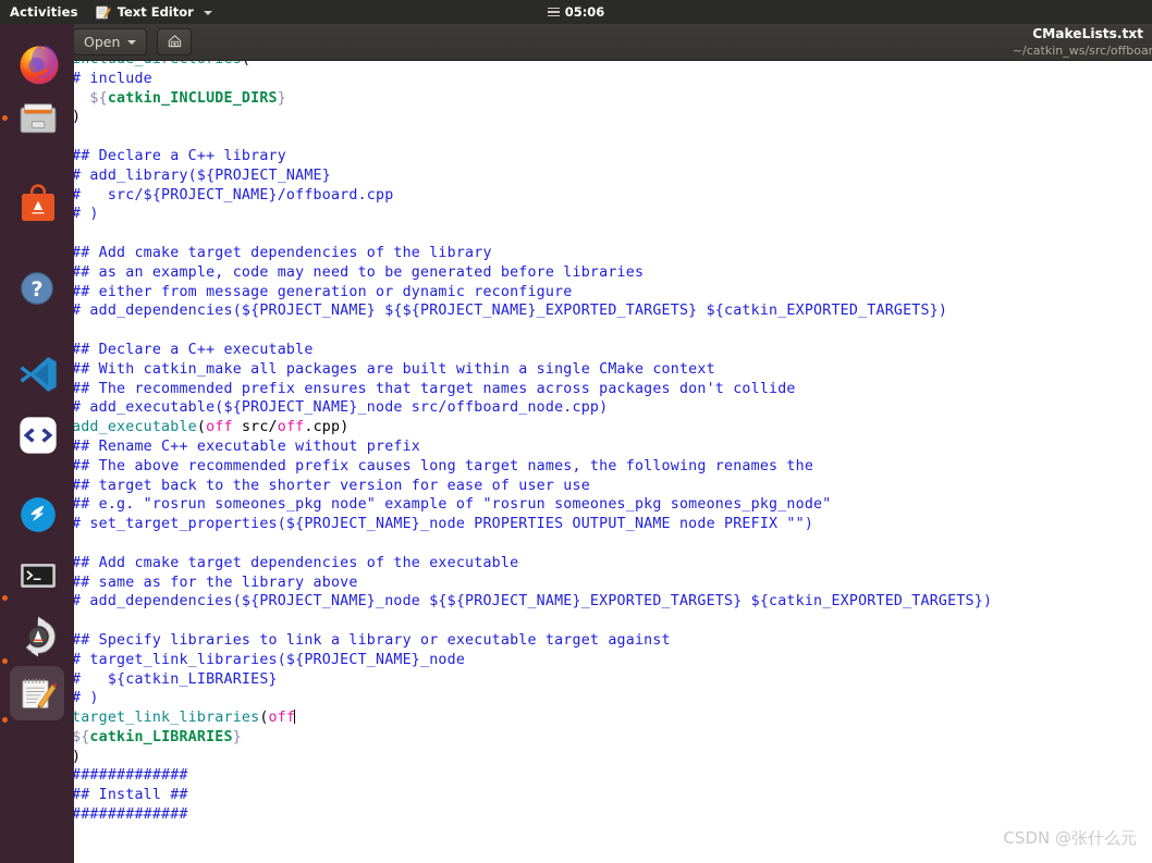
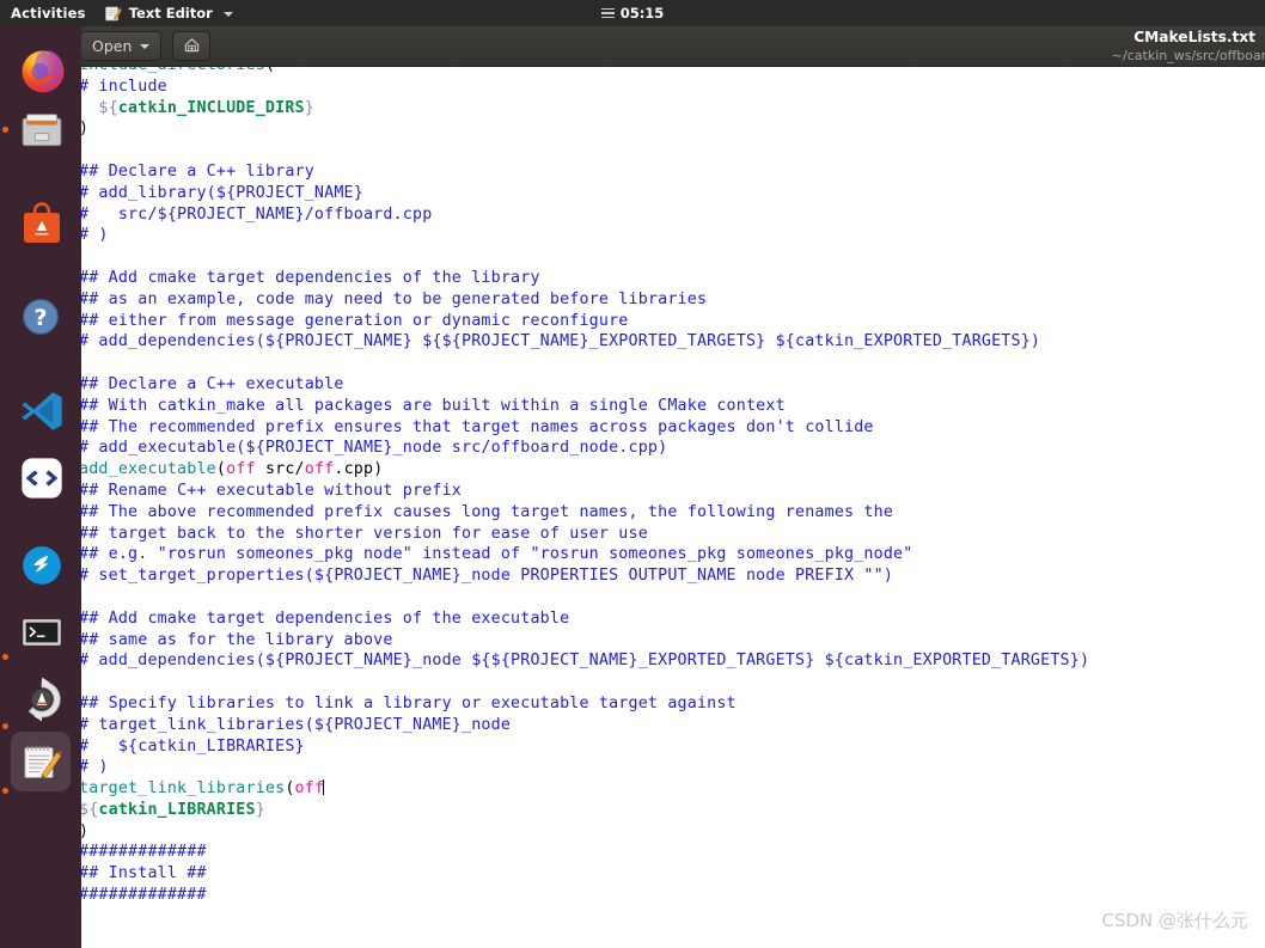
  Activities
  Text Editor
- 05:06
+ 05:15
  ?
  Open
  CMakeLists.txt
  ~/catkin_ws/src/offboar
- # include ${catkin_INCLUDE_DIRS} ) ## Declare a C++ library # add_library(${PROJECT_NAME} # src/${PROJECT_NAME}/offboard.cpp # ) ## Add cmake target dependencies of the library ## as an example, code may need to be generated before libraries ## either from message generation or dynamic reconfigure # add_dependencies(${PROJECT_NAME} ${${PROJECT_NAME}_EXPORTED_TARGETS} ${catkin_EXPORTED_TARGETS}) ## Declare a C++ executable ## With catkin_make all packages are built within a single CMake context ## The recommended prefix ensures that target names across packages don't collide # add_executable(${PROJECT_NAME}_node src/offboard_node.cpp) add_executable(off src/off.cpp) ## Rename C++ executable without prefix ## The above recommended prefix causes long target names, the following renames the ## target back to the shorter version for ease of user use ## e.g. "rosrun someones_pkg node" example of "rosrun someones_pkg someones_pkg_node" # set_target_properties(${PROJECT_NAME}_node PROPERTIES OUTPUT_NAME node PREFIX "") ## Add cmake target dependencies of the executable ## same as for the library above # add_dependencies(${PROJECT_NAME}_node ${${PROJECT_NAME}_EXPORTED_TARGETS} ${catkin_EXPORTED_TARGETS}) ## Specify libraries to link a library or executable target against # target_link_libraries(${PROJECT_NAME}_node # ${catkin_LIBRARIES} # ) target_link_libraries(off ${catkin_LIBRARIES} ) ############# ## Install ## #############
+ # include ${catkin_INCLUDE_DIRS} ) ## Declare a C++ library # add_library(${PROJECT_NAME} # src/${PROJECT_NAME}/offboard.cpp # ) ## Add cmake target dependencies of the library ## as an example, code may need to be generated before libraries ## either from message generation or dynamic reconfigure # add_dependencies(${PROJECT_NAME} ${${PROJECT_NAME}_EXPORTED_TARGETS} ${catkin_EXPORTED_TARGETS}) ## Declare a C++ executable ## With catkin_make all packages are built within a single CMake context ## The recommended prefix ensures that target names across packages don't collide # add_executable(${PROJECT_NAME}_node src/offboard_node.cpp) add_executable(off src/off.cpp) ## Rename C++ executable without prefix ## The above recommended prefix causes long target names, the following renames the ## target back to the shorter version for ease of user use ## e.g. "rosrun someones_pkg node" instead of "rosrun someones_pkg someones_pkg_node" # set_target_properties(${PROJECT_NAME}_node PROPERTIES OUTPUT_NAME node PREFIX "") ## Add cmake target dependencies of the executable ## same as for the library above # add_dependencies(${PROJECT_NAME}_node ${${PROJECT_NAME}_EXPORTED_TARGETS} ${catkin_EXPORTED_TARGETS}) ## Specify libraries to link a library or executable target against # target_link_libraries(${PROJECT_NAME}_node # ${catkin_LIBRARIES} # ) target_link_libraries(off ${catkin_LIBRARIES} ) ############# ## Install ## #############
  CSDN @张什么元
